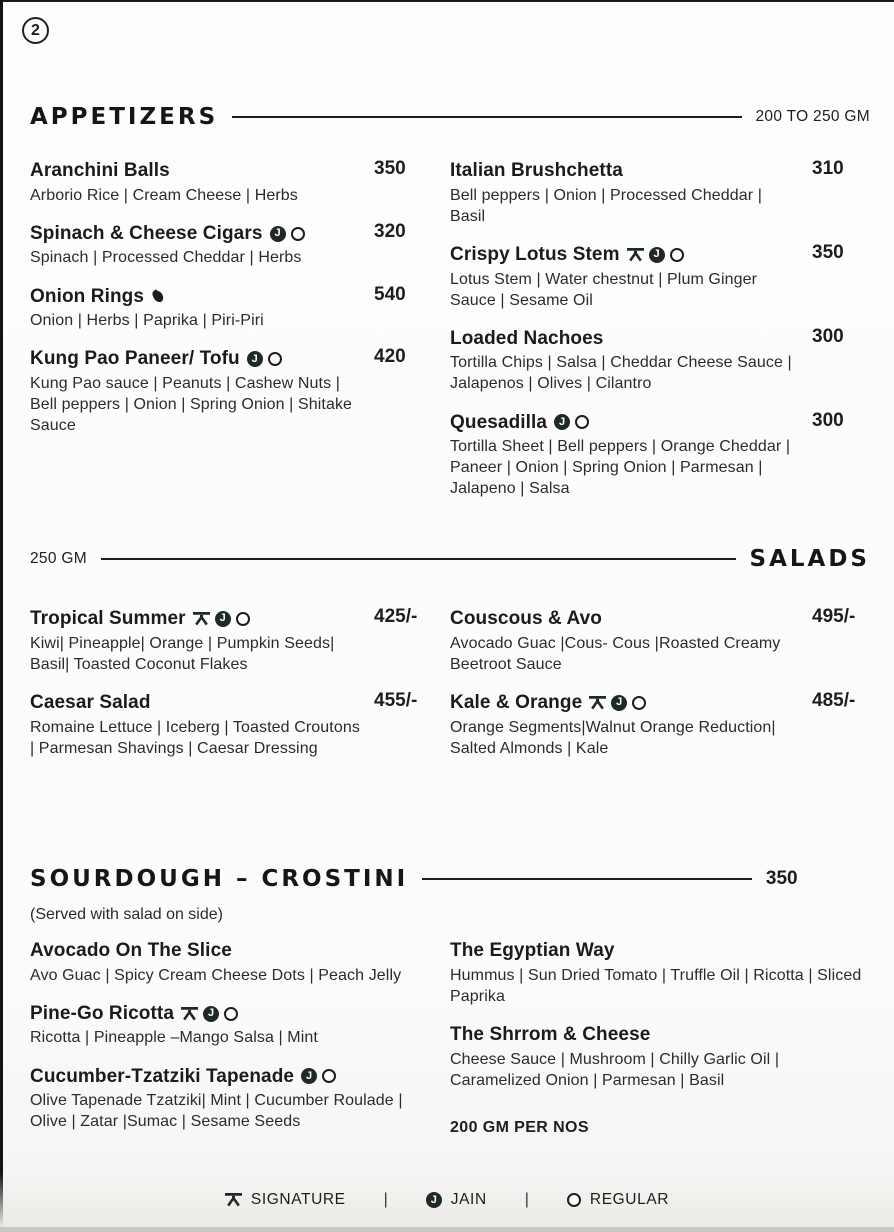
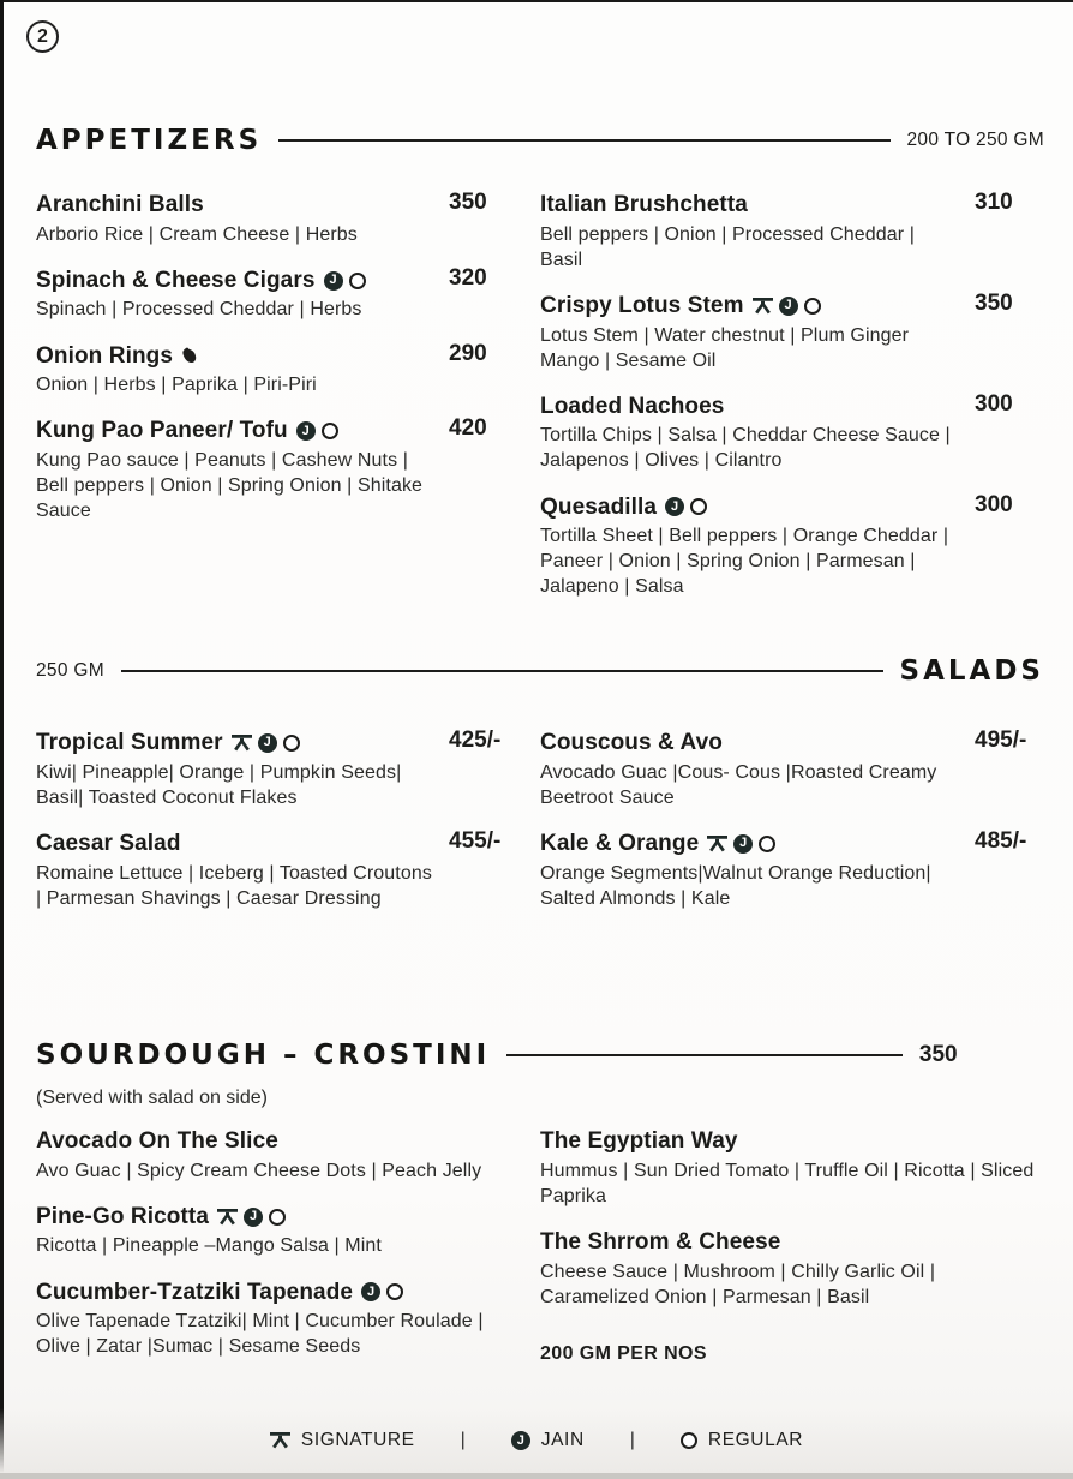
  2
  APPETIZERS
  200 TO 250 GM
  Aranchini Balls
  Arborio Rice | Cream Cheese | Herbs
  350
  Spinach & Cheese Cigars
  J
  Spinach | Processed Cheddar | Herbs
  320
  Onion Rings
  Onion | Herbs | Paprika | Piri-Piri
- 540
+ 290
  Kung Pao Paneer/ Tofu
  J
  Kung Pao sauce | Peanuts | Cashew Nuts | Bell peppers | Onion | Spring Onion | Shitake Sauce
  420
  Italian Brushchetta
  Bell peppers | Onion | Processed Cheddar | Basil
  310
  Crispy Lotus Stem
  J
- Lotus Stem | Water chestnut | Plum Ginger Sauce | Sesame Oil
+ Lotus Stem | Water chestnut | Plum Ginger Mango | Sesame Oil
  350
  Loaded Nachoes
  Tortilla Chips | Salsa | Cheddar Cheese Sauce | Jalapenos | Olives | Cilantro
  300
  Quesadilla
  J
  Tortilla Sheet | Bell peppers | Orange Cheddar | Paneer | Onion | Spring Onion | Parmesan | Jalapeno | Salsa
  300
  250 GM
  SALADS
  Tropical Summer
  J
  Kiwi| Pineapple| Orange | Pumpkin Seeds| Basil| Toasted Coconut Flakes
  425/-
  Caesar Salad
  Romaine Lettuce | Iceberg | Toasted Croutons | Parmesan Shavings | Caesar Dressing
  455/-
  Couscous & Avo
  Avocado Guac |Cous- Cous |Roasted Creamy Beetroot Sauce
  495/-
  Kale & Orange
  J
  Orange Segments|Walnut Orange Reduction| Salted Almonds | Kale
  485/-
  SOURDOUGH – CROSTINI
  350
  (Served with salad on side)
  Avocado On The Slice
  Avo Guac | Spicy Cream Cheese Dots | Peach Jelly
  Pine-Go Ricotta
  J
  Ricotta | Pineapple –Mango Salsa | Mint
  Cucumber-Tzatziki Tapenade
  J
  Olive Tapenade Tzatziki| Mint | Cucumber Roulade | Olive | Zatar |Sumac | Sesame Seeds
  The Egyptian Way
  Hummus | Sun Dried Tomato | Truffle Oil | Ricotta | Sliced Paprika
  The Shrrom & Cheese
  Cheese Sauce | Mushroom | Chilly Garlic Oil | Caramelized Onion | Parmesan | Basil
  200 GM PER NOS
  SIGNATURE
  |
  J
  JAIN
  |
  REGULAR
